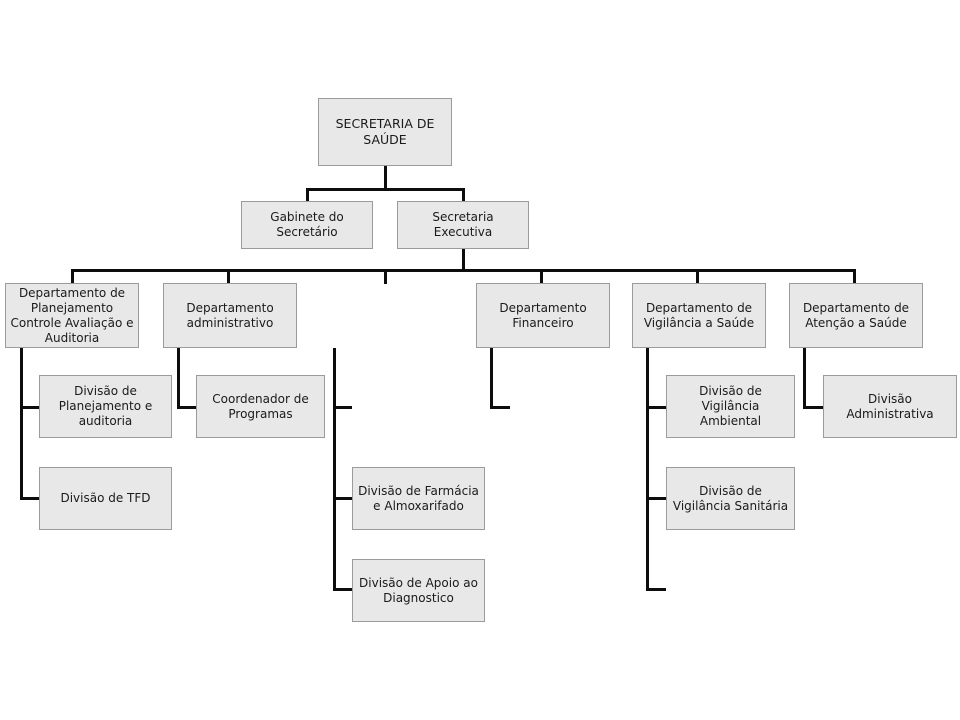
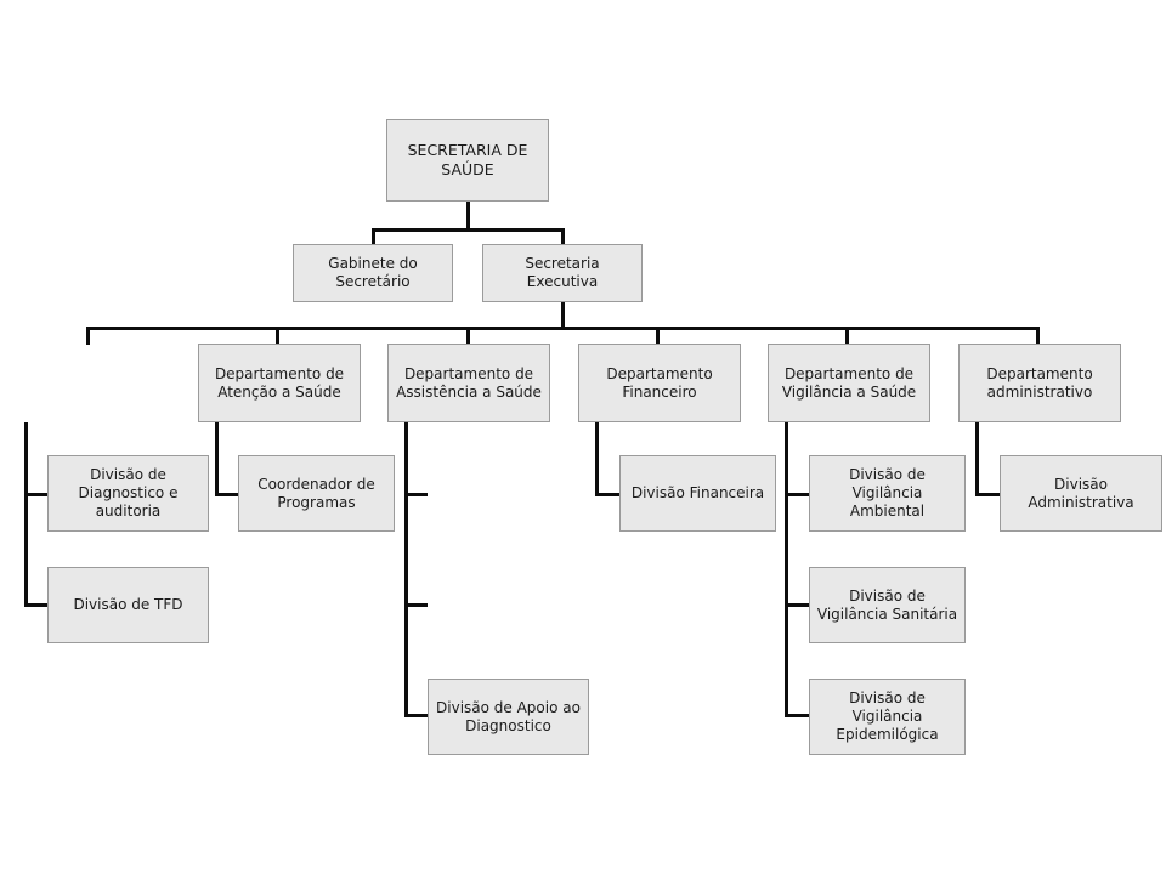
  SECRETARIA DE SAÚDE
  Gabinete do Secretário
  Secretaria Executiva
- Departamento de Planejamento Controle Avaliação e Auditoria
- Departamento administrativo
+ Departamento de Atenção a Saúde
+ Departamento de Assistência a Saúde
  Departamento Financeiro
  Departamento de Vigilância a Saúde
- Departamento de Atenção a Saúde
+ Departamento administrativo
- Divisão de Planejamento e auditoria
+ Divisão de Diagnostico e auditoria
  Divisão de TFD
  Coordenador de Programas
- Divisão de Farmácia e Almoxarifado
  Divisão de Apoio ao Diagnostico
+ Divisão Financeira
  Divisão de Vigilância Ambiental
  Divisão de Vigilância Sanitária
+ Divisão de Vigilância Epidemilógica
  Divisão Administrativa
